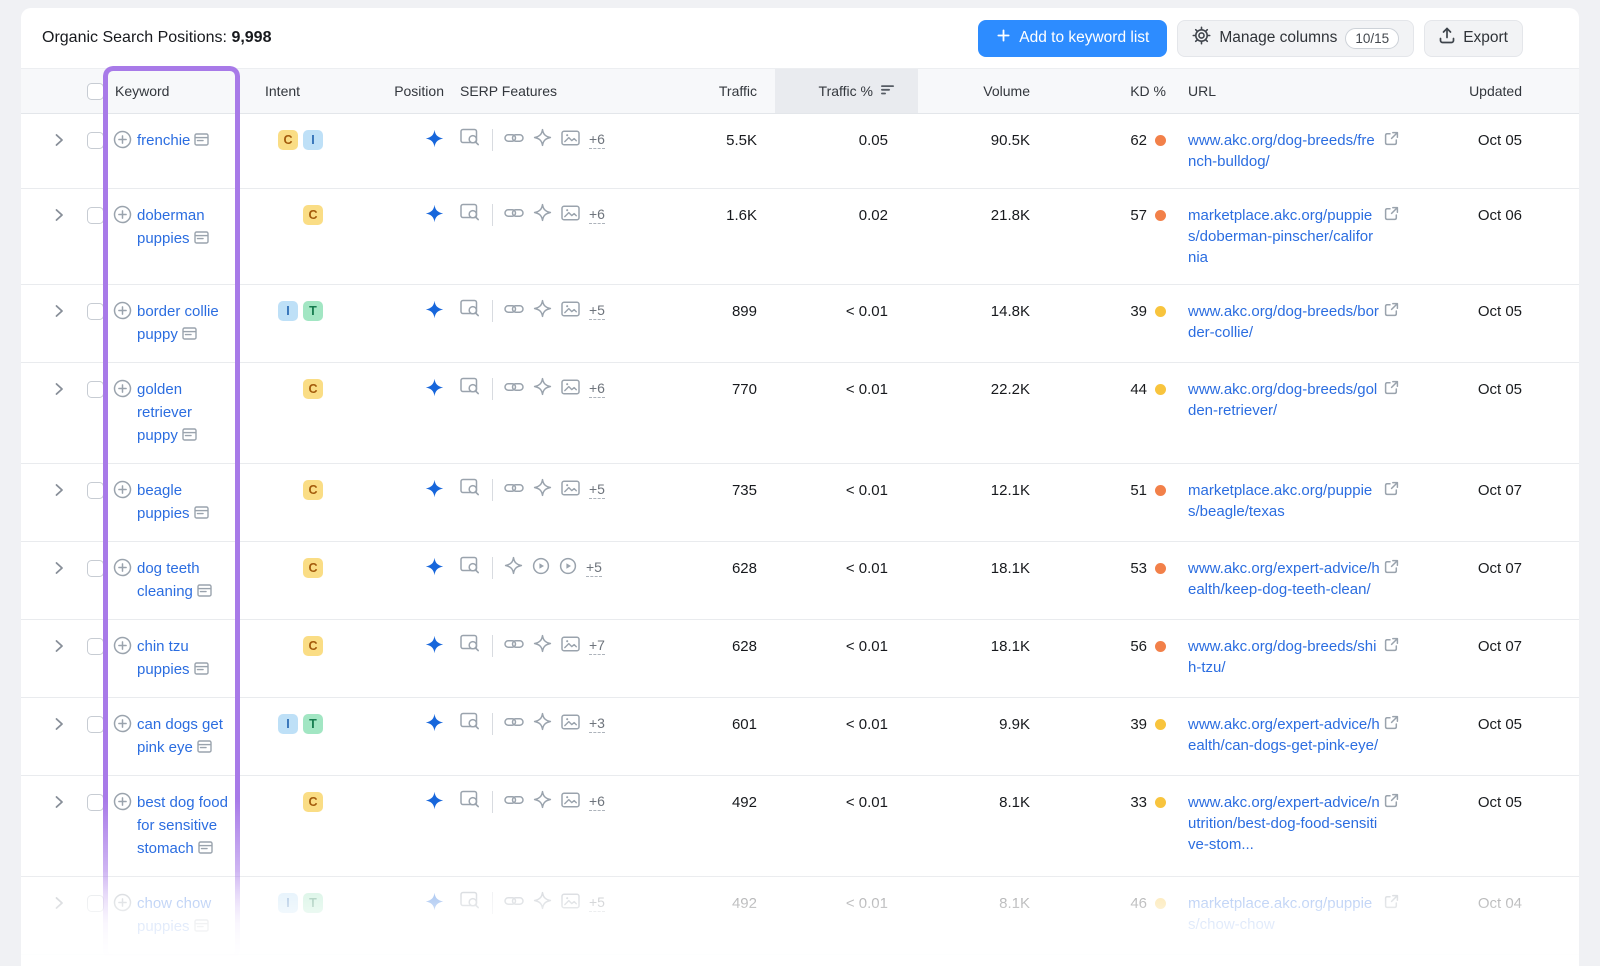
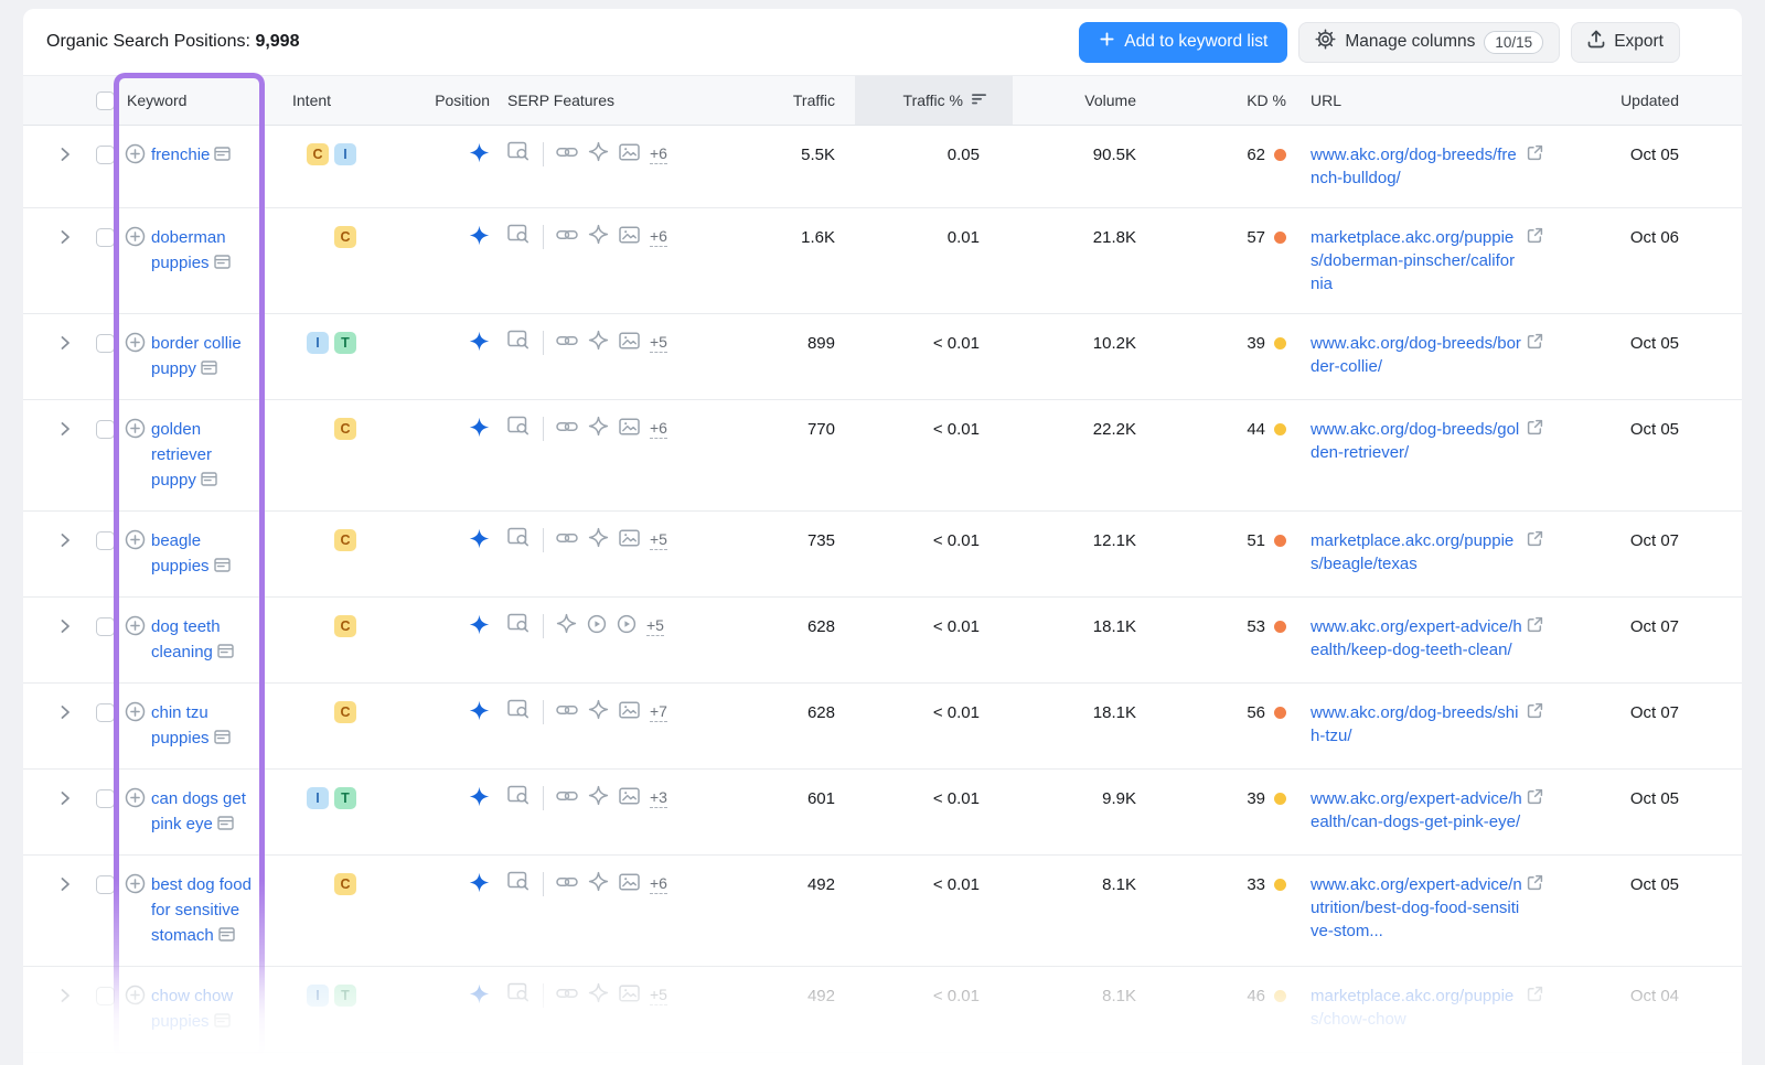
  Organic Search Positions: 9,998
  Add to keyword list
  Manage columns
  10/15
  Export
  Keyword
  Intent
  Position
  SERP Features
  Traffic
  Traffic %
  Volume
  KD %
  URL
  Updated
  frenchie
  C
  I
  +6
  5.5K
  0.05
  90.5K
  62
  www.akc.org/dog-breeds/french-bulldog/
  Oct 05
  doberman puppies
  C
  +6
  1.6K
- 0.02
+ 0.01
  21.8K
  57
  marketplace.akc.org/puppies/doberman-pinscher/california
  Oct 06
  border collie puppy
  I
  T
  +5
  899
  < 0.01
- 14.8K
+ 10.2K
  39
  www.akc.org/dog-breeds/border-collie/
  Oct 05
  golden retriever puppy
  C
  +6
  770
  < 0.01
  22.2K
  44
  www.akc.org/dog-breeds/golden-retriever/
  Oct 05
  beagle puppies
  C
  +5
  735
  < 0.01
  12.1K
  51
  marketplace.akc.org/puppies/beagle/texas
  Oct 07
  dog teeth cleaning
  C
  +5
  628
  < 0.01
  18.1K
  53
  www.akc.org/expert-advice/health/keep-dog-teeth-clean/
  Oct 07
  chin tzu puppies
  C
  +7
  628
  < 0.01
  18.1K
  56
  www.akc.org/dog-breeds/shih-tzu/
  Oct 07
  can dogs get pink eye
  I
  T
  +3
  601
  < 0.01
  9.9K
  39
  www.akc.org/expert-advice/health/can-dogs-get-pink-eye/
  Oct 05
  best dog food for sensitive stomach
  C
  +6
  492
  < 0.01
  8.1K
  33
  www.akc.org/expert-advice/nutrition/best-dog-food-sensitive-stom...
  Oct 05
